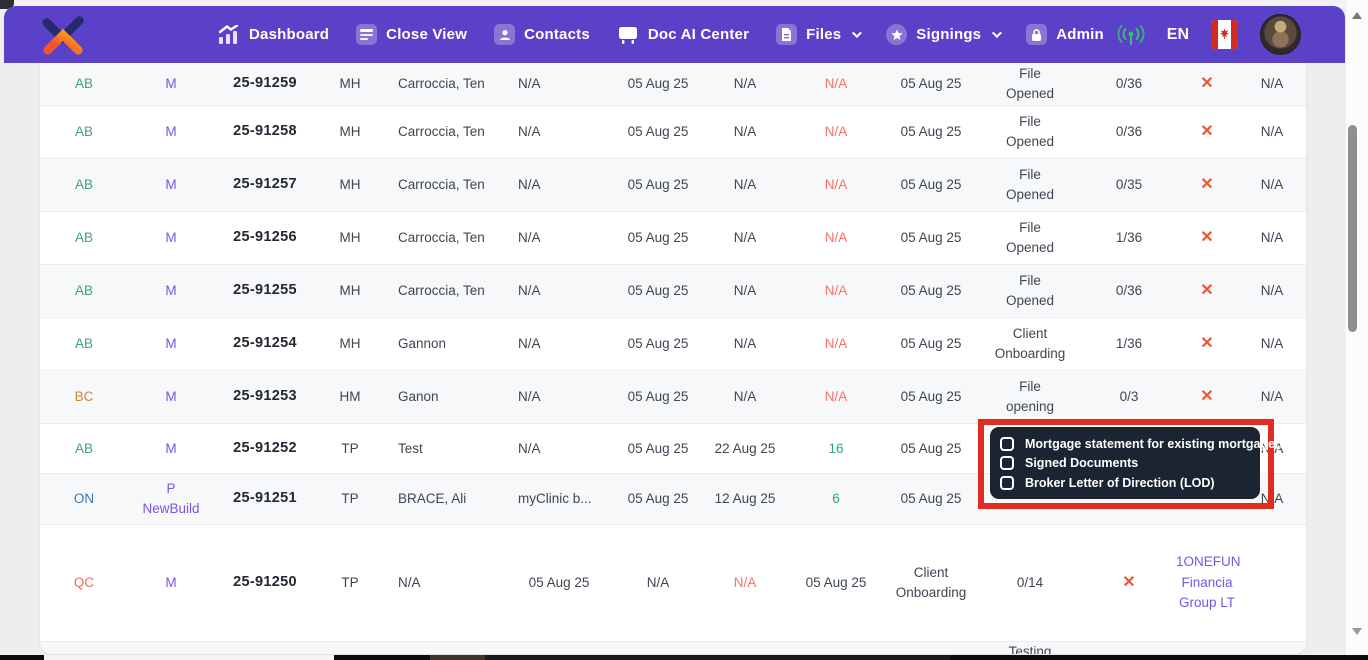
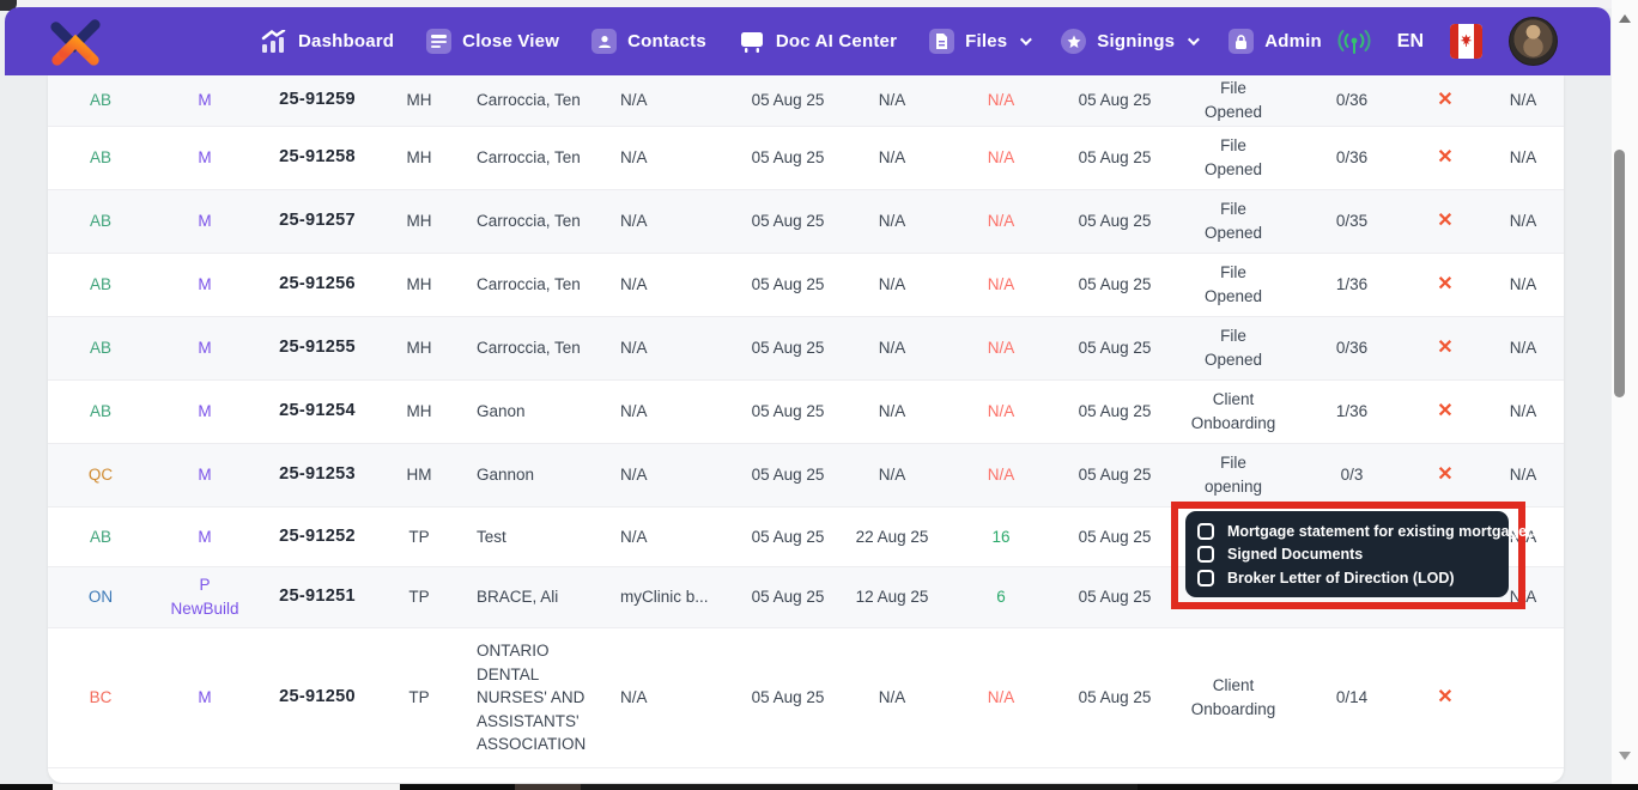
  Dashboard
  Close View
  Contacts
  Doc AI Center
  Files
  Signings
  Admin
  EN
  AB
  M
  25-91259
  MH
  Carroccia, Ten
  N/A
  05 Aug 25
  N/A
  N/A
  05 Aug 25
  File
  Opened
  0/36
  ✕
  N/A
  AB
  M
  25-91258
  MH
  Carroccia, Ten
  N/A
  05 Aug 25
  N/A
  N/A
  05 Aug 25
  File
  Opened
  0/36
  ✕
  N/A
  AB
  M
  25-91257
  MH
  Carroccia, Ten
  N/A
  05 Aug 25
  N/A
  N/A
  05 Aug 25
  File
  Opened
  0/35
  ✕
  N/A
  AB
  M
  25-91256
  MH
  Carroccia, Ten
  N/A
  05 Aug 25
  N/A
  N/A
  05 Aug 25
  File
  Opened
  1/36
  ✕
  N/A
  AB
  M
  25-91255
  MH
  Carroccia, Ten
  N/A
  05 Aug 25
  N/A
  N/A
  05 Aug 25
  File
  Opened
  0/36
  ✕
  N/A
  AB
  M
  25-91254
  MH
- Gannon
+ Ganon
  N/A
  05 Aug 25
  N/A
  N/A
  05 Aug 25
  Client
  Onboarding
  1/36
  ✕
  N/A
- BC
+ QC
  M
  25-91253
  HM
- Ganon
+ Gannon
  N/A
  05 Aug 25
  N/A
  N/A
  05 Aug 25
  File
  opening
  0/3
  ✕
  N/A
  AB
  M
  25-91252
  TP
  Test
  N/A
  05 Aug 25
  22 Aug 25
  16
  05 Aug 25
  N/A
  ON
  P
  NewBuild
  25-91251
  TP
  BRACE, Ali
  myClinic b...
  05 Aug 25
  12 Aug 25
  6
  05 Aug 25
  N/A
- QC
+ BC
  M
  25-91250
  TP
+ ONTARIO DENTAL NURSES' AND ASSISTANTS' ASSOCIATION
  N/A
  05 Aug 25
  N/A
  N/A
  05 Aug 25
  Client
  Onboarding
  0/14
  ✕
- 1ONEFUN
- Financia
- Group LT
- Testing
  Mortgage statement for existing mortgage(s)
  Signed Documents
  Broker Letter of Direction (LOD)
